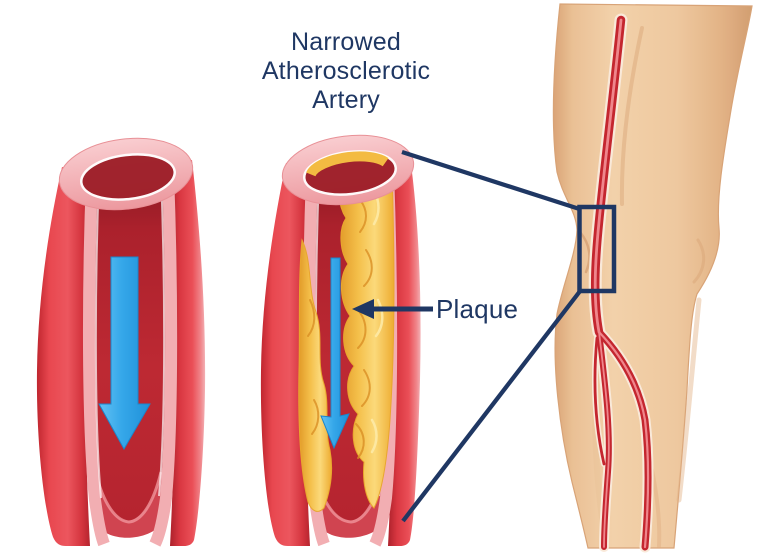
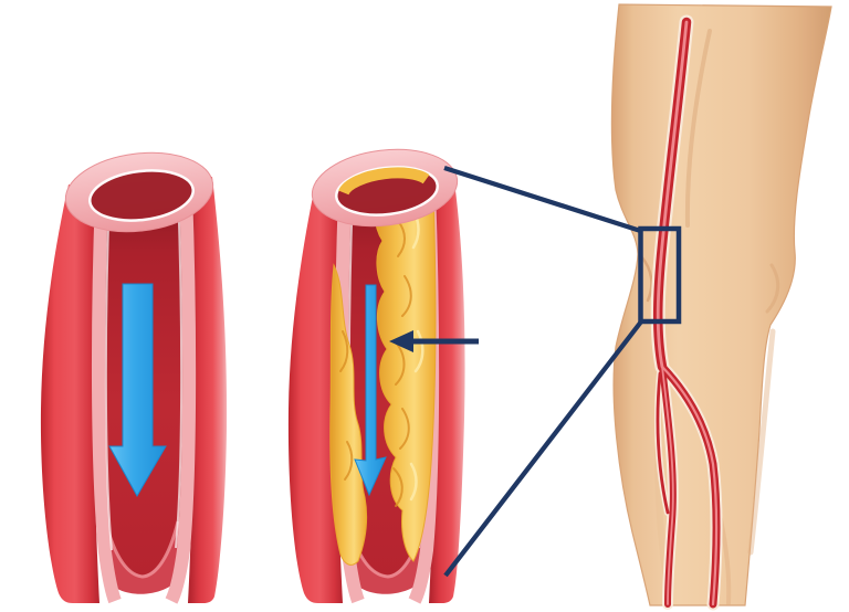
- Narrowed Atherosclerotic Artery
- Plaque
